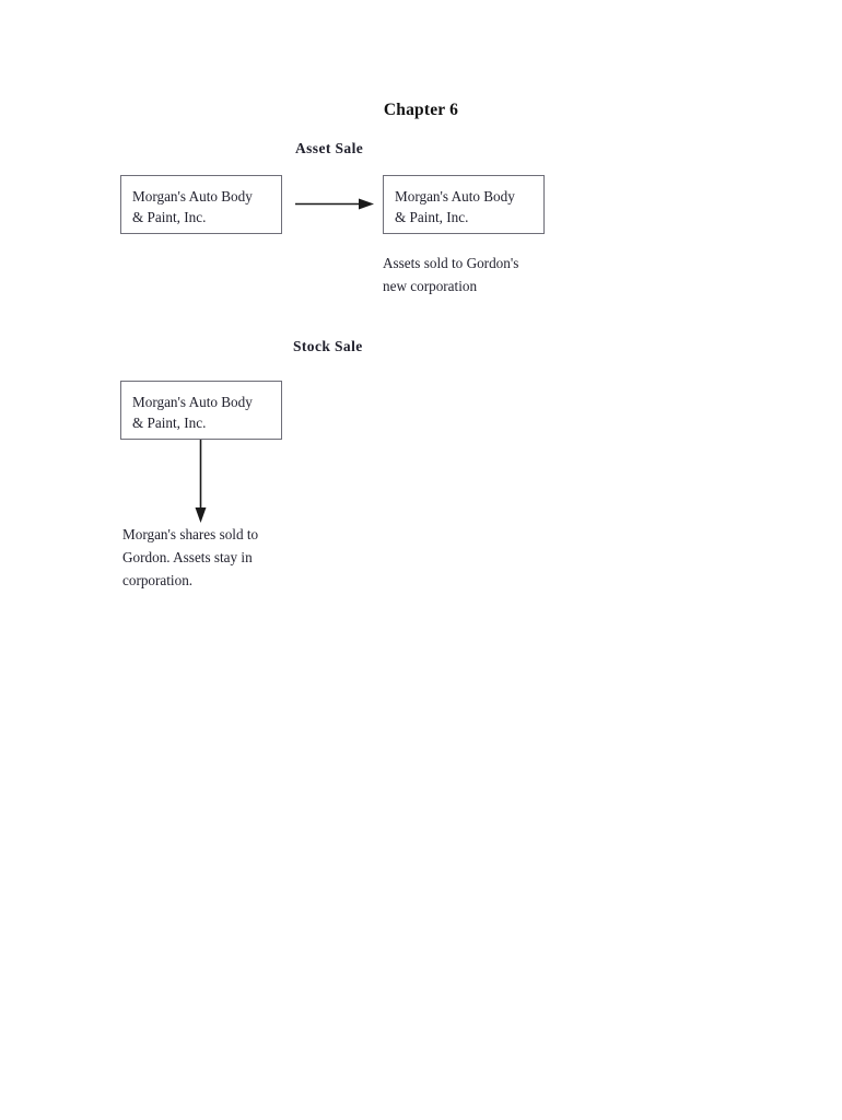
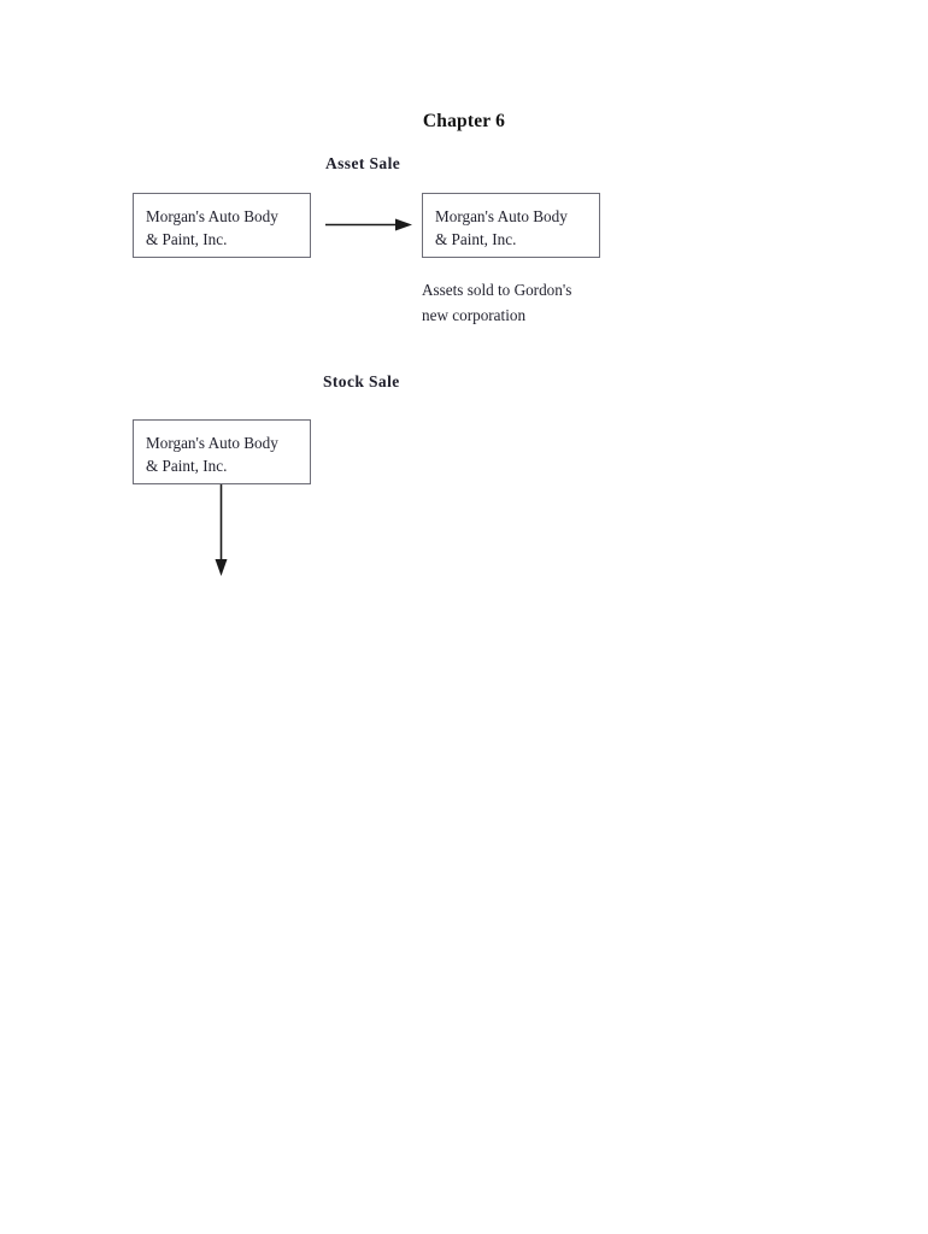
  Chapter 6
  Asset Sale
  Morgan's Auto Body
  & Paint, Inc.
  Morgan's Auto Body
  & Paint, Inc.
  Assets sold to Gordon's
  new corporation
  Stock Sale
  Morgan's Auto Body
  & Paint, Inc.
- Morgan's shares sold to
- Gordon. Assets stay in
- corporation.
